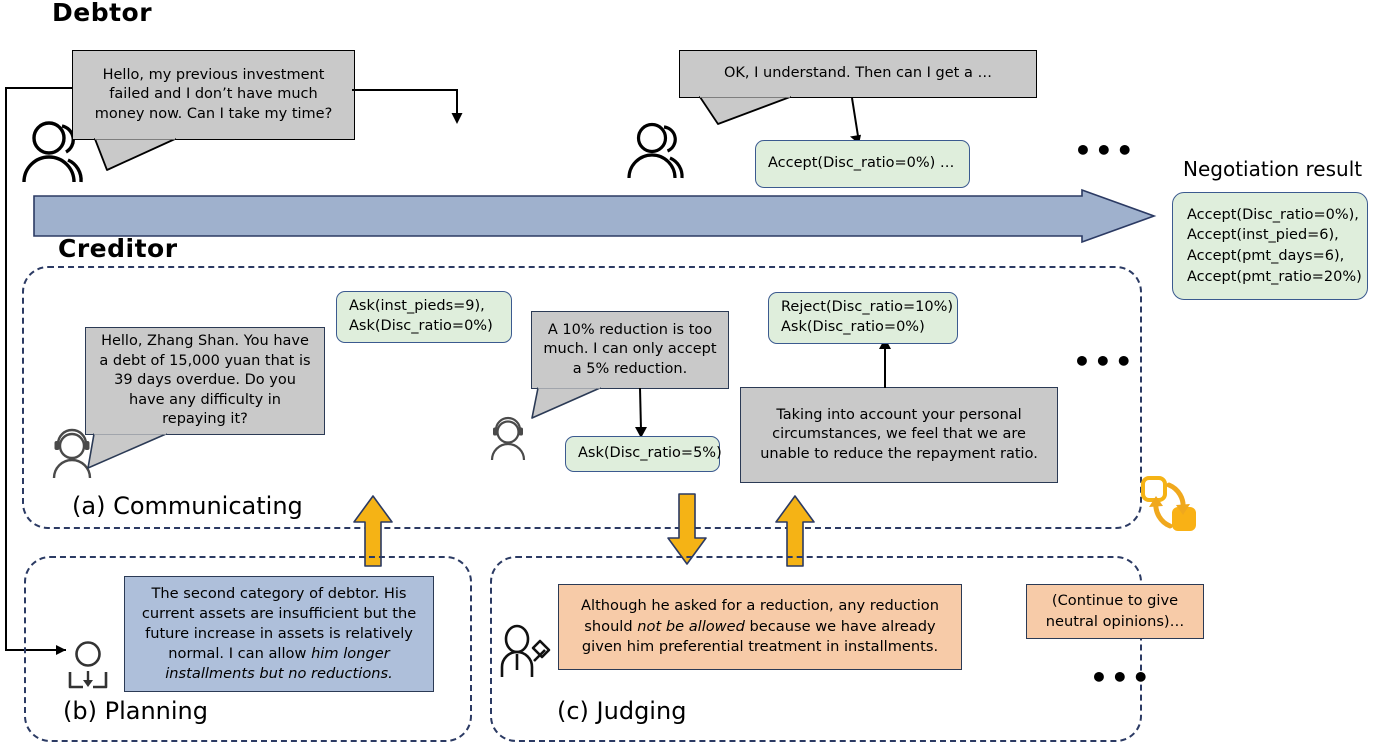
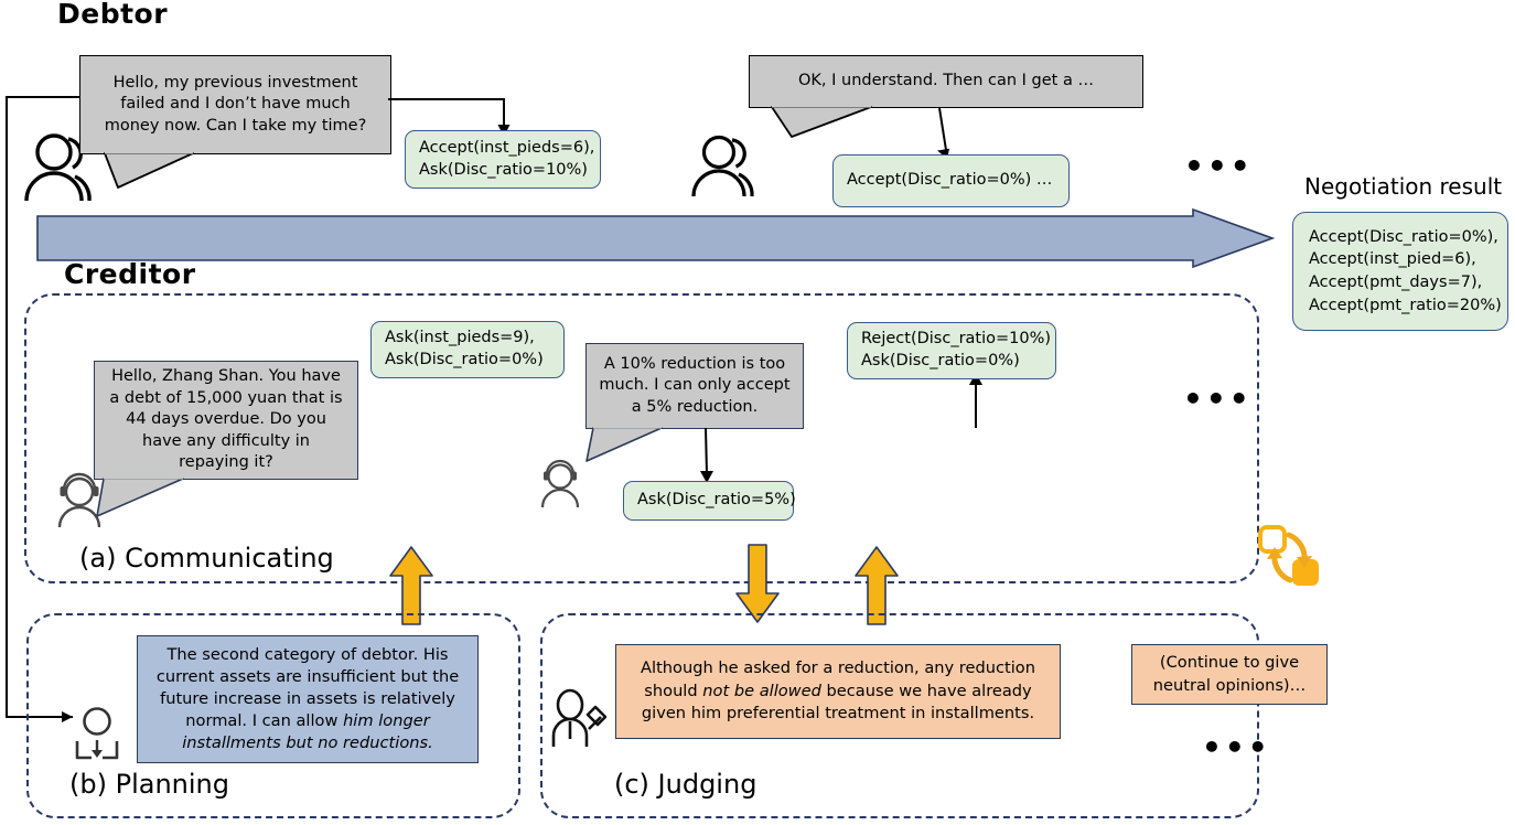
  Debtor
  Hello, my previous investment failed and I don’t have much money now. Can I take my time?
+ Accept(inst_pieds=6),
+ Ask(Disc_ratio=10%)
  OK, I understand. Then can I get a …
  Accept(Disc_ratio=0%) …
  •••
  Negotiation result
  Accept(Disc_ratio=0%),
  Accept(inst_pied=6),
- Accept(pmt_days=6),
+ Accept(pmt_days=7),
  Accept(pmt_ratio=20%)
  Creditor
- Hello, Zhang Shan. You have a debt of 15,000 yuan that is 39 days overdue. Do you have any difficulty in repaying it?
+ Hello, Zhang Shan. You have a debt of 15,000 yuan that is 44 days overdue. Do you have any difficulty in repaying it?
  Ask(inst_pieds=9),
  Ask(Disc_ratio=0%)
  A 10% reduction is too much. I can only accept a 5% reduction.
  Ask(Disc_ratio=5%)
- Taking into account your personal circumstances, we feel that we are unable to reduce the repayment ratio.
  Reject(Disc_ratio=10%)
  Ask(Disc_ratio=0%)
  •••
  (a) Communicating
  The second category of debtor. His current assets are insufficient but the future increase in assets is relatively normal. I can allow him longer installments but no reductions.
  (b) Planning
  Although he asked for a reduction, any reduction should not be allowed because we have already given him preferential treatment in installments.
  (Continue to give neutral opinions)…
  •••
  (c) Judging
